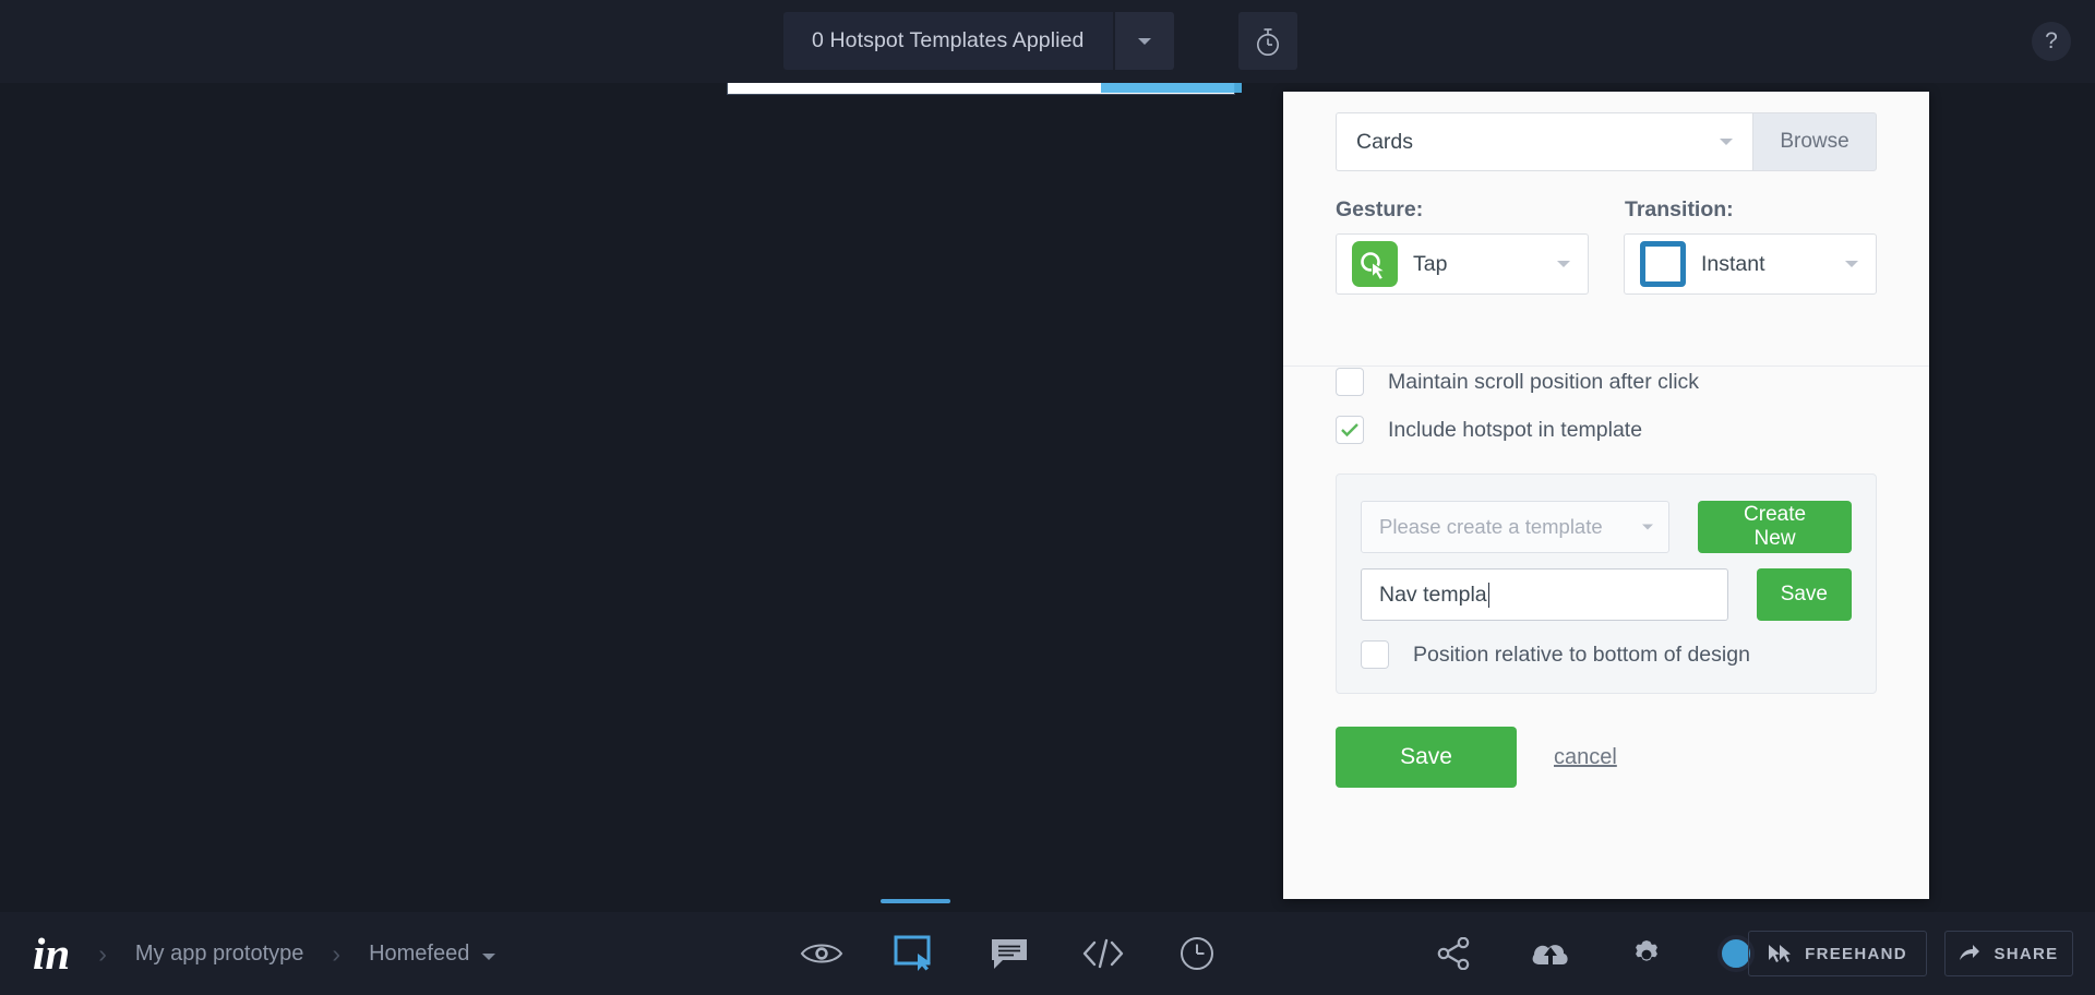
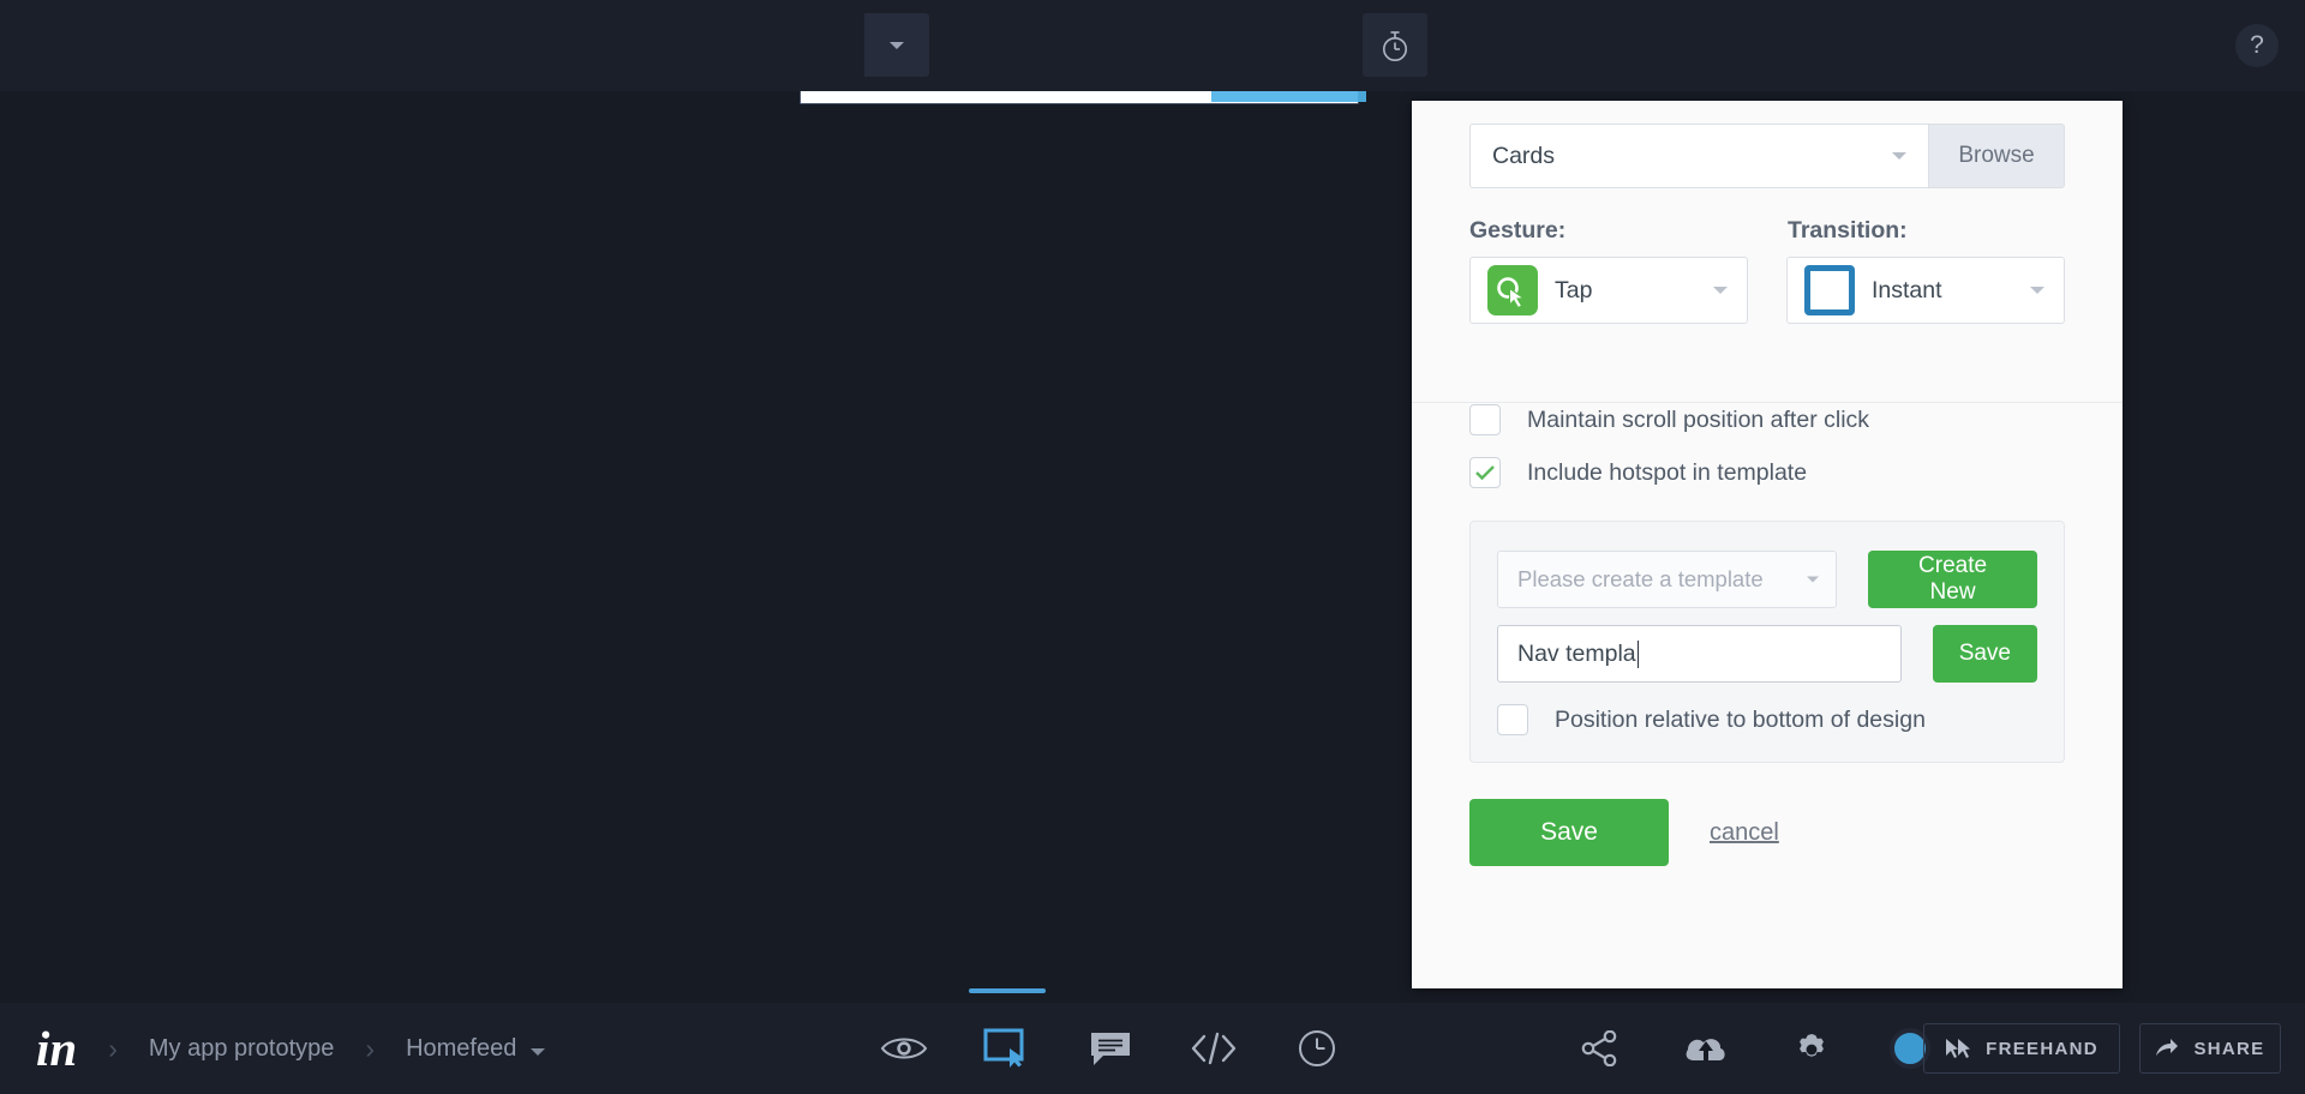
- 0 Hotspot Templates Applied
  ?
  Cards
  Browse
  Gesture:
  Transition:
  Tap
  Instant
  Maintain scroll position after click
  Include hotspot in template
  Please create a template
  Create New
  Nav templa
  Save
  Position relative to bottom of design
  Save
  cancel
  in
  ›
  My app prototype
  ›
  Homefeed
  FREEHAND
  SHARE
